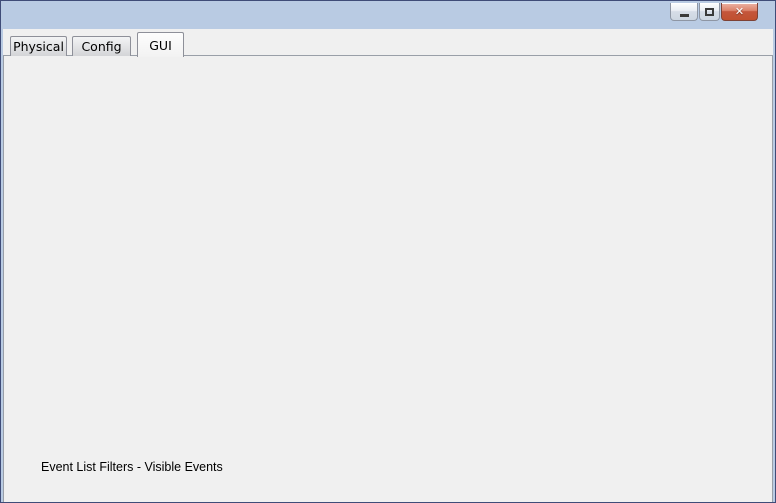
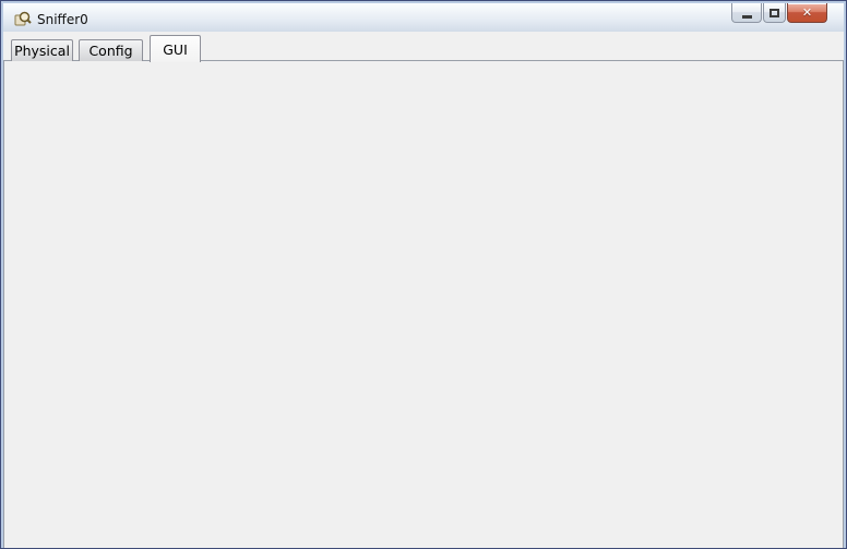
+ Sniffer0
  ✕
  Physical
  Config
  GUI
- Event List Filters - Visible Events
